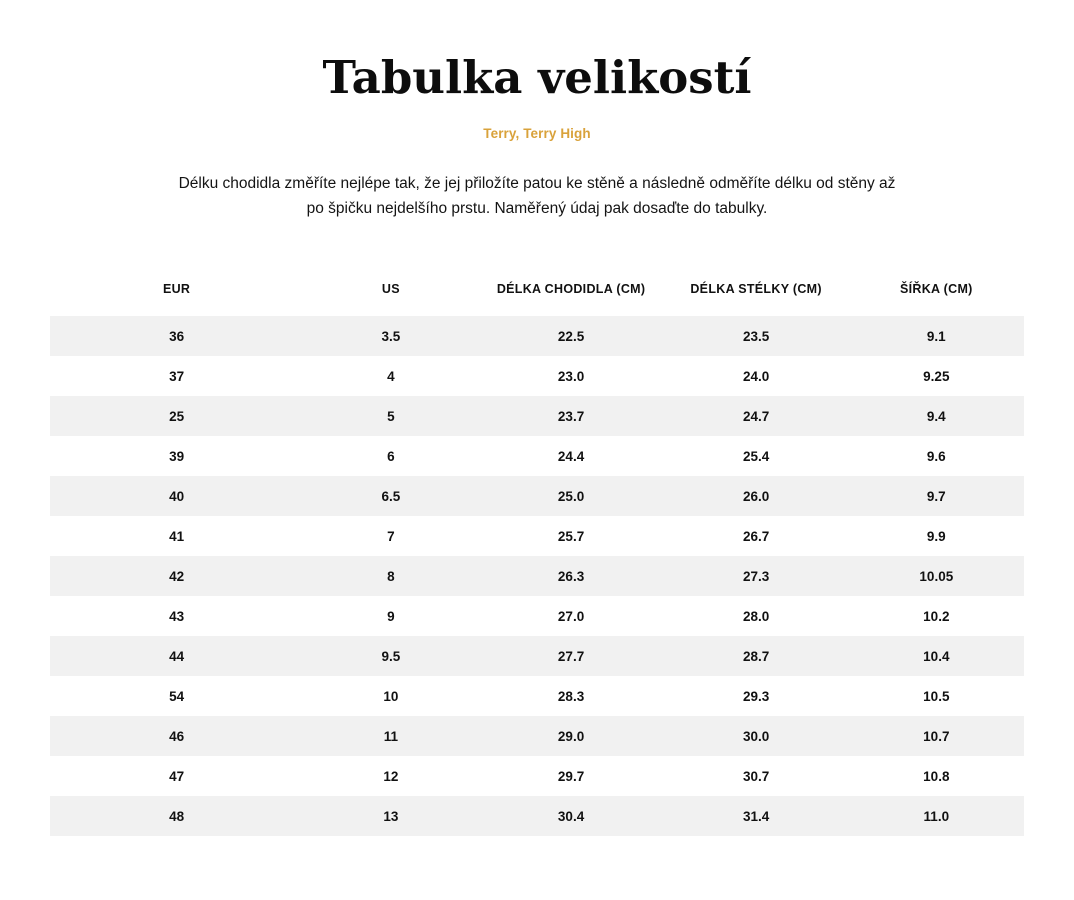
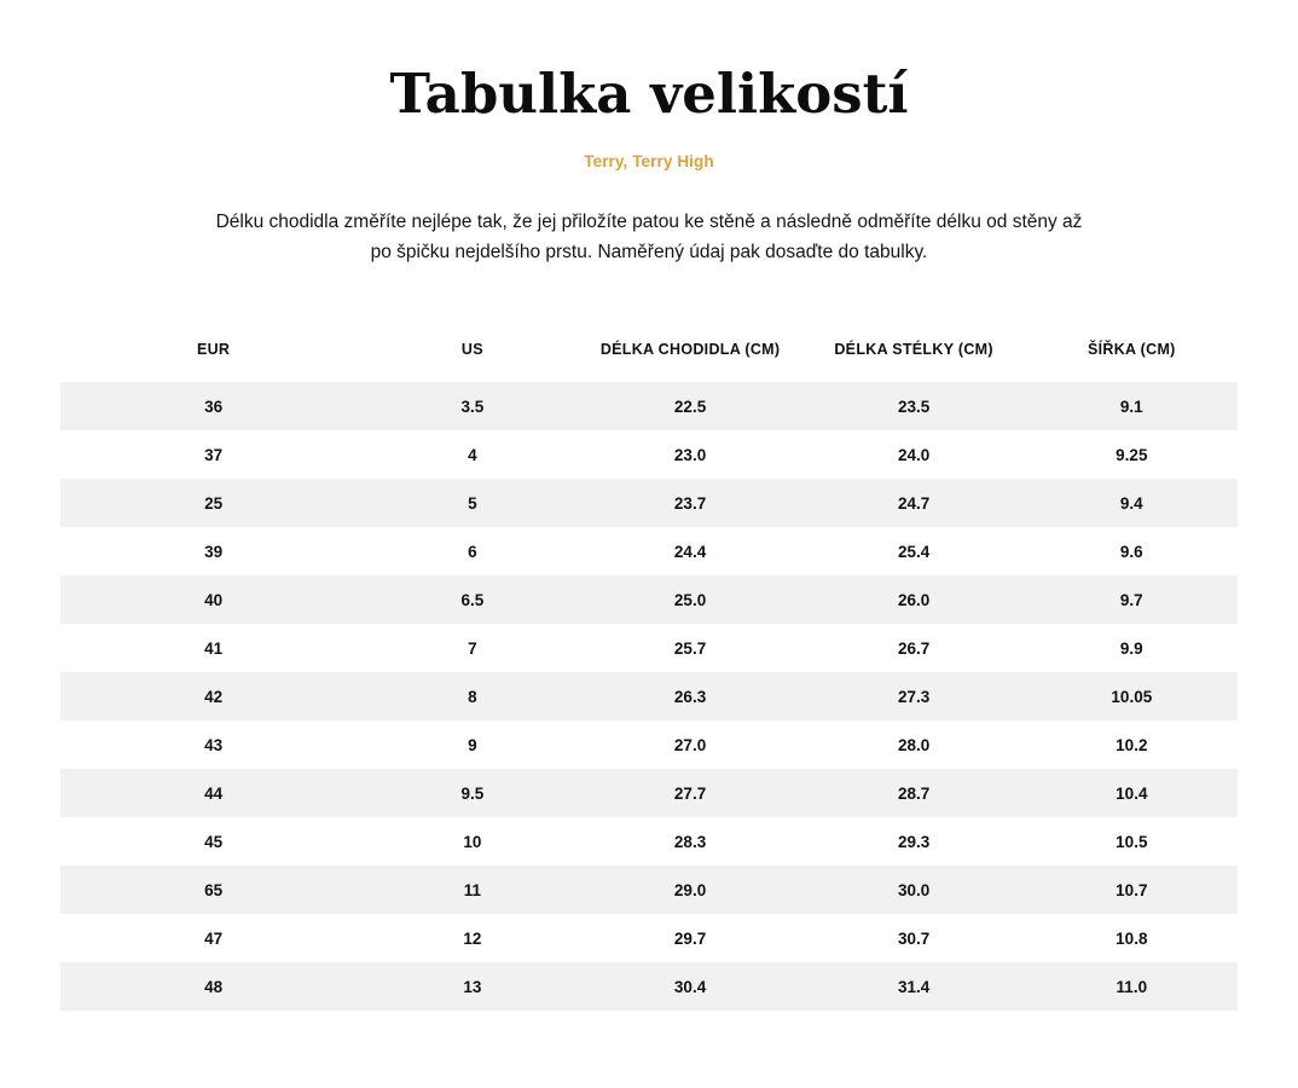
  Tabulka velikostí
  Terry, Terry High
  Délku chodidla změříte nejlépe tak, že jej přiložíte patou ke stěně a následně odměříte délku od stěny až po špičku nejdelšího prstu. Naměřený údaj pak dosaďte do tabulky.
  EUR	US	DÉLKA CHODIDLA (CM)	DÉLKA STÉLKY (CM)	ŠÍŘKA (CM)
  36	3.5	22.5	23.5	9.1
  37	4	23.0	24.0	9.25
  25	5	23.7	24.7	9.4
  39	6	24.4	25.4	9.6
  40	6.5	25.0	26.0	9.7
  41	7	25.7	26.7	9.9
  42	8	26.3	27.3	10.05
  43	9	27.0	28.0	10.2
  44	9.5	27.7	28.7	10.4
- 54	10	28.3	29.3	10.5
+ 45	10	28.3	29.3	10.5
- 46	11	29.0	30.0	10.7
+ 65	11	29.0	30.0	10.7
  47	12	29.7	30.7	10.8
  48	13	30.4	31.4	11.0
